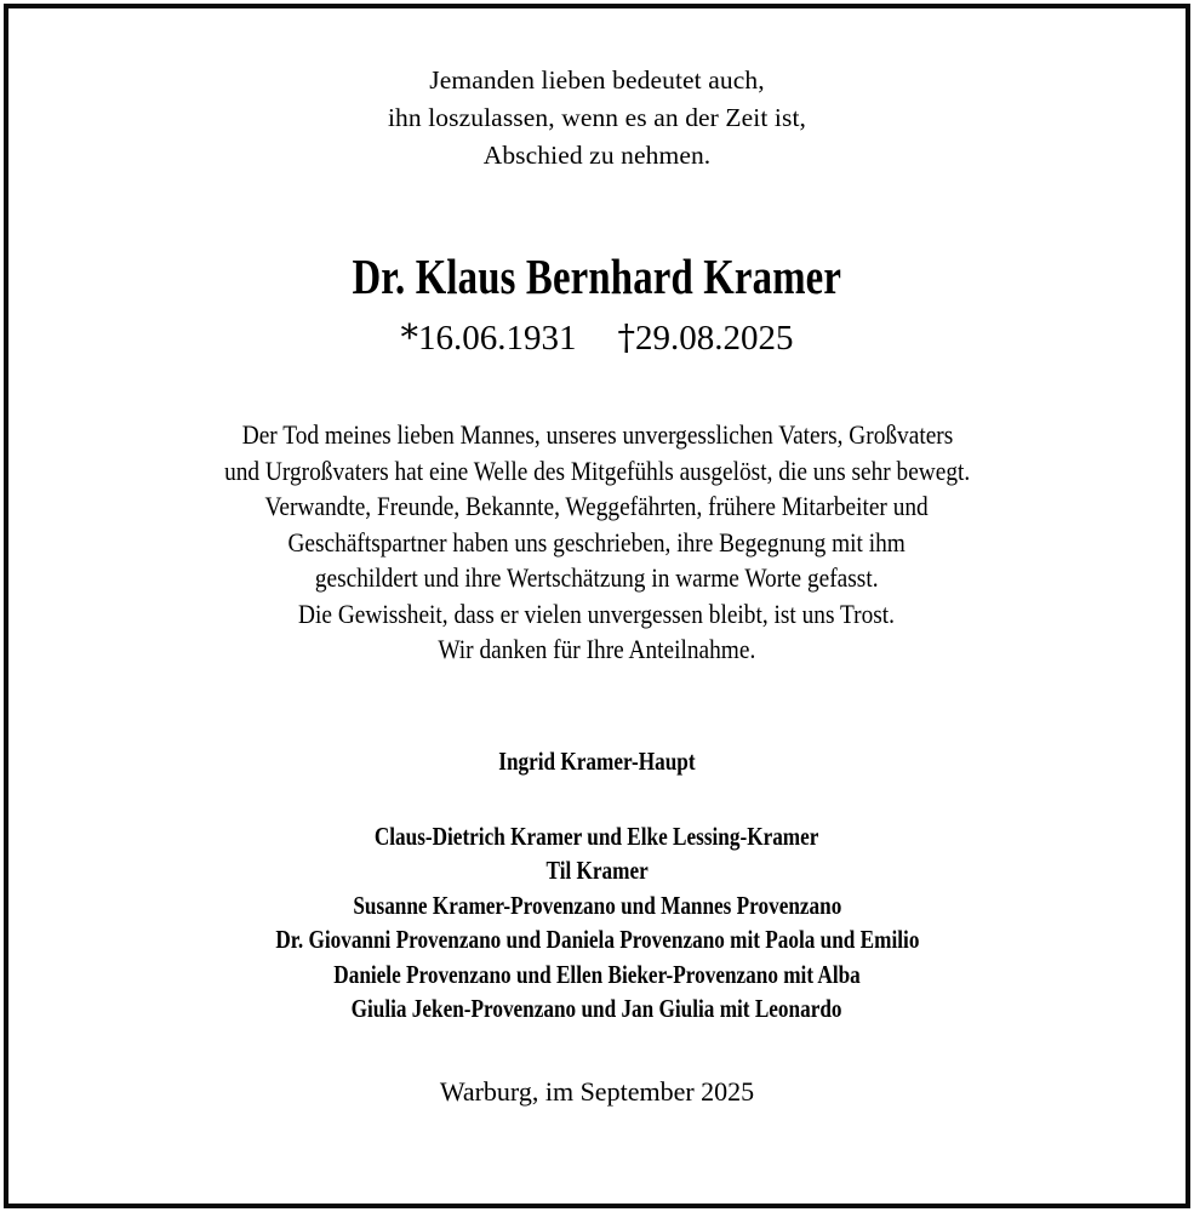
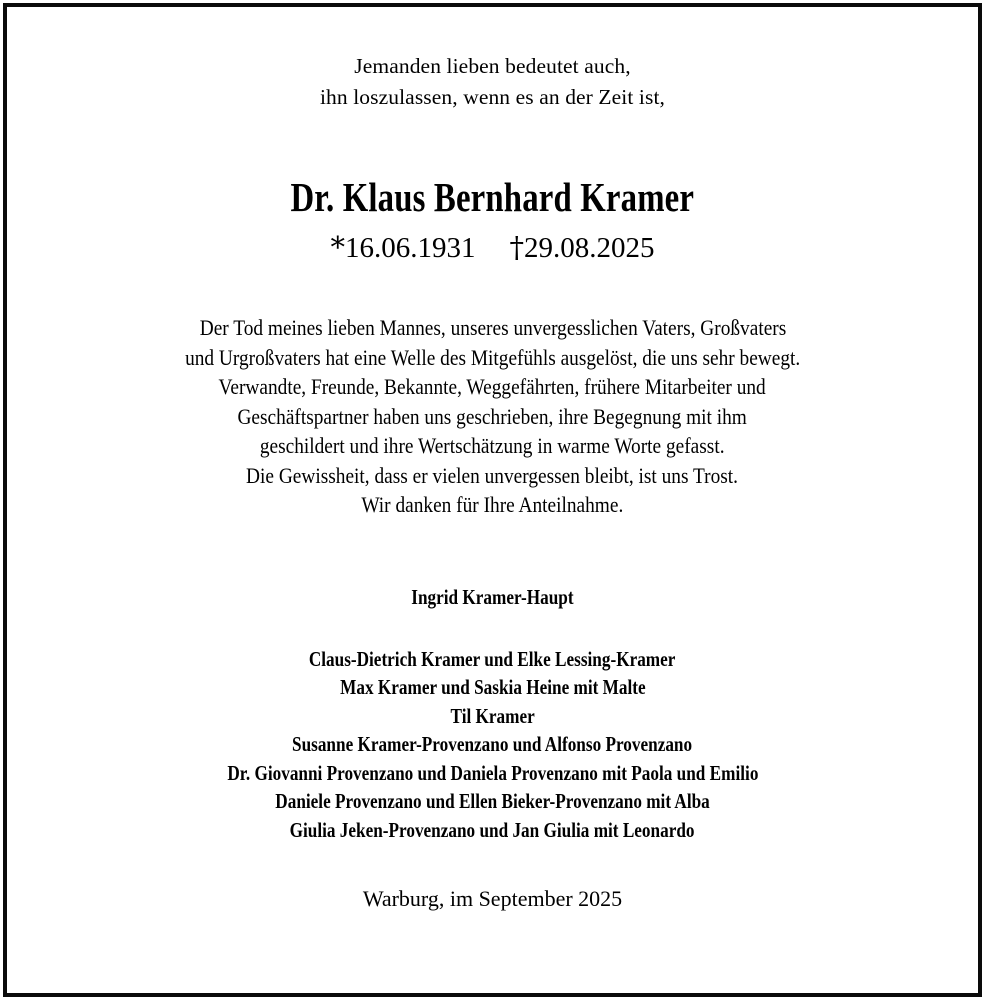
  Jemanden lieben bedeutet auch,
  ihn loszulassen, wenn es an der Zeit ist,
- Abschied zu nehmen.
  Dr. Klaus Bernhard Kramer
  *16.06.1931 †29.08.2025
  Der Tod meines lieben Mannes, unseres unvergesslichen Vaters, Großvaters
  und Urgroßvaters hat eine Welle des Mitgefühls ausgelöst, die uns sehr bewegt.
  Verwandte, Freunde, Bekannte, Weggefährten, frühere Mitarbeiter und
  Geschäftspartner haben uns geschrieben, ihre Begegnung mit ihm
  geschildert und ihre Wertschätzung in warme Worte gefasst.
  Die Gewissheit, dass er vielen unvergessen bleibt, ist uns Trost.
  Wir danken für Ihre Anteilnahme.
  Ingrid Kramer-Haupt
  Claus-Dietrich Kramer und Elke Lessing-Kramer
+ Max Kramer und Saskia Heine mit Malte
  Til Kramer
- Susanne Kramer-Provenzano und Mannes Provenzano
+ Susanne Kramer-Provenzano und Alfonso Provenzano
  Dr. Giovanni Provenzano und Daniela Provenzano mit Paola und Emilio
  Daniele Provenzano und Ellen Bieker-Provenzano mit Alba
  Giulia Jeken-Provenzano und Jan Giulia mit Leonardo
  Warburg, im September 2025
